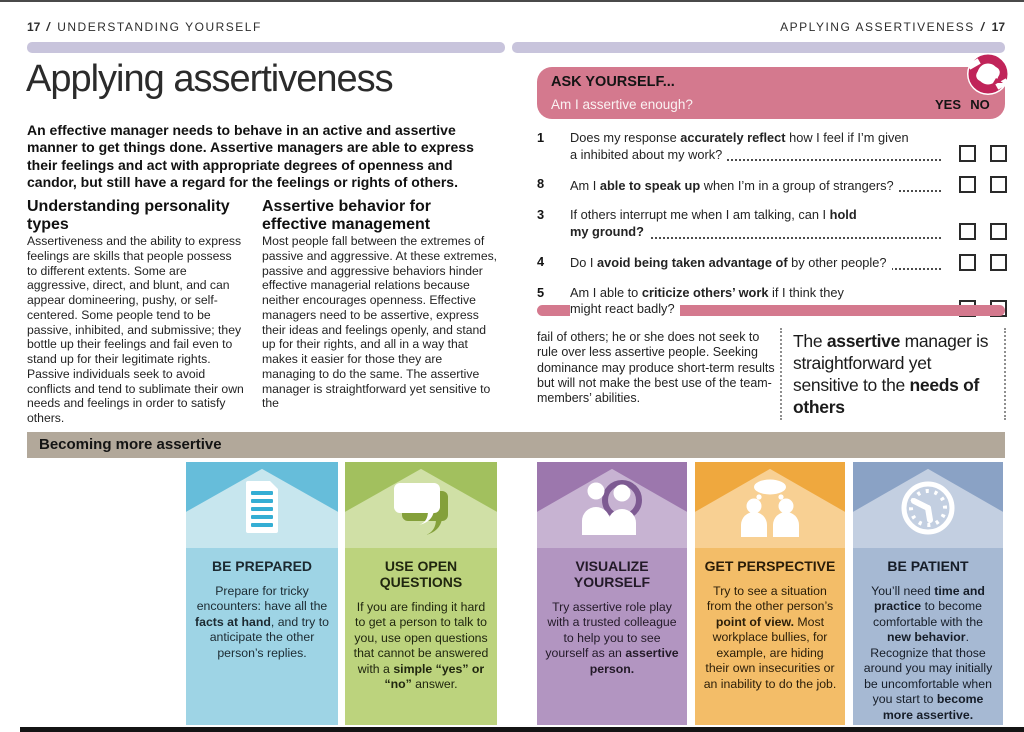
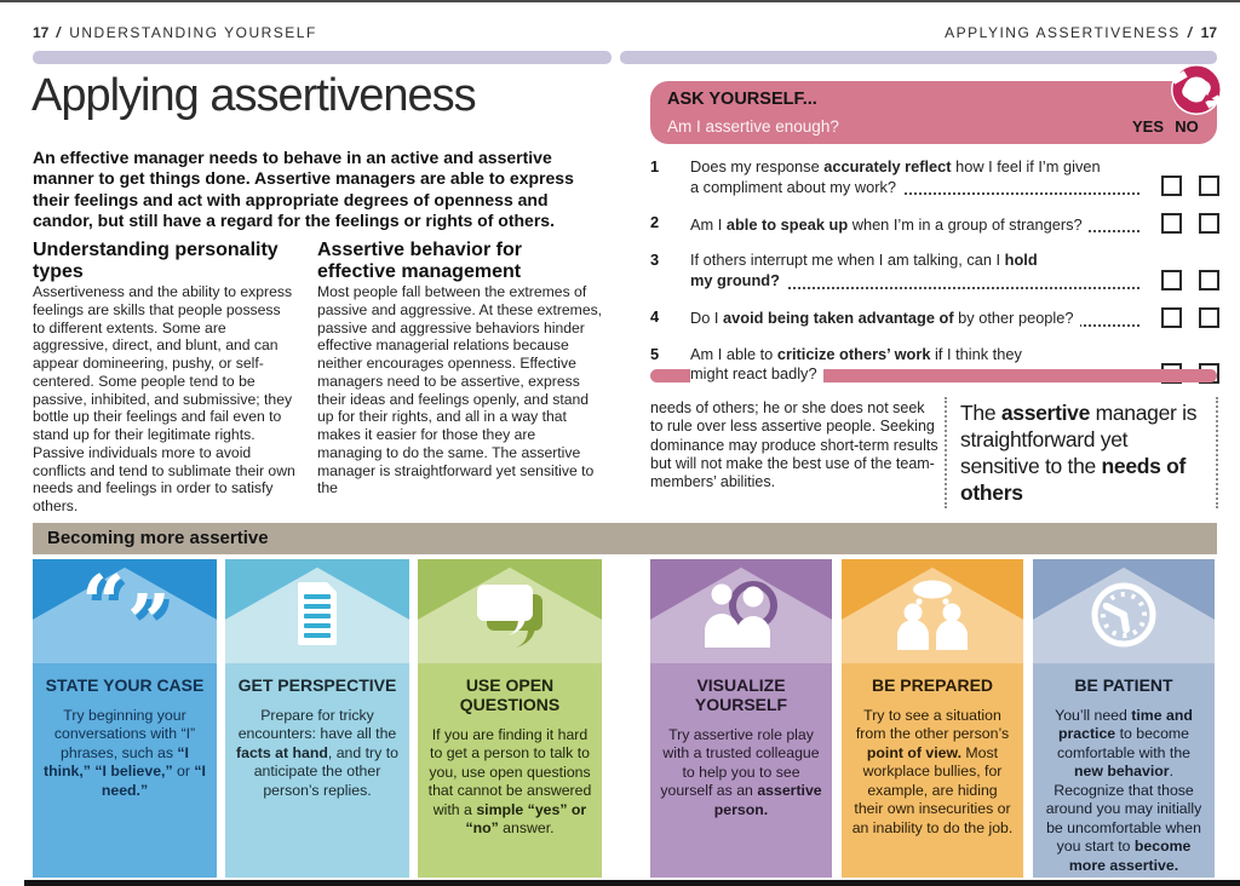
  17 / UNDERSTANDING YOURSELF
  APPLYING ASSERTIVENESS / 17
  Applying assertiveness
  An effective manager needs to behave in an active and assertive manner to get things done. Assertive managers are able to express their feelings and act with appropriate degrees of openness and candor, but still have a regard for the feelings or rights of others.
  Understanding personality types
- Assertiveness and the ability to express feelings are skills that people possess to different extents. Some are aggressive, direct, and blunt, and can appear domineering, pushy, or self-centered. Some people tend to be passive, inhibited, and submissive; they bottle up their feelings and fail even to stand up for their legitimate rights. Passive individuals seek to avoid conflicts and tend to sublimate their own needs and feelings in order to satisfy others.
+ Assertiveness and the ability to express feelings are skills that people possess to different extents. Some are aggressive, direct, and blunt, and can appear domineering, pushy, or self-centered. Some people tend to be passive, inhibited, and submissive; they bottle up their feelings and fail even to stand up for their legitimate rights. Passive individuals more to avoid conflicts and tend to sublimate their own needs and feelings in order to satisfy others.
  Assertive behavior for effective management
  Most people fall between the extremes of passive and aggressive. At these extremes, passive and aggressive behaviors hinder effective managerial relations because neither encourages openness. Effective managers need to be assertive, express their ideas and feelings openly, and stand up for their rights, and all in a way that makes it easier for those they are managing to do the same. The assertive manager is straightforward yet sensitive to the
  ASK YOURSELF...
  Am I assertive enough?
  YES
  NO
  1
  Does my response accurately reflect how I feel if I’m given
- a inhibited about my work?
+ a compliment about my work?
- 8
+ 2
  Am I able to speak up when I’m in a group of strangers?
  3
  If others interrupt me when I am talking, can I hold
  my ground?
  4
  Do I avoid being taken advantage of by other people?
  5
  Am I able to criticize others’ work if I think they
  might react badly?
- fail of others; he or she does not seek to rule over less assertive people. Seeking dominance may produce short-term results but will not make the best use of the team-members’ abilities.
+ needs of others; he or she does not seek to rule over less assertive people. Seeking dominance may produce short-term results but will not make the best use of the team-members’ abilities.
  The assertive manager is straightforward yet sensitive to the needs of others
  Becoming more assertive
+ “”
+ STATE YOUR CASE
+ Try beginning your conversations with “I” phrases, such as “I think,” “I believe,” or “I need.”
- BE PREPARED
+ GET PERSPECTIVE
  Prepare for tricky encounters: have all the facts at hand, and try to anticipate the other person’s replies.
  USE OPEN QUESTIONS
  If you are finding it hard to get a person to talk to you, use open questions that cannot be answered with a simple “yes” or “no” answer.
  VISUALIZE YOURSELF
  Try assertive role play with a trusted colleague to help you to see yourself as an assertive person.
- GET PERSPECTIVE
+ BE PREPARED
  Try to see a situation from the other person’s point of view. Most workplace bullies, for example, are hiding their own insecurities or an inability to do the job.
  BE PATIENT
  You’ll need time and practice to become comfortable with the new behavior. Recognize that those around you may initially be uncomfortable when you start to become more assertive.
